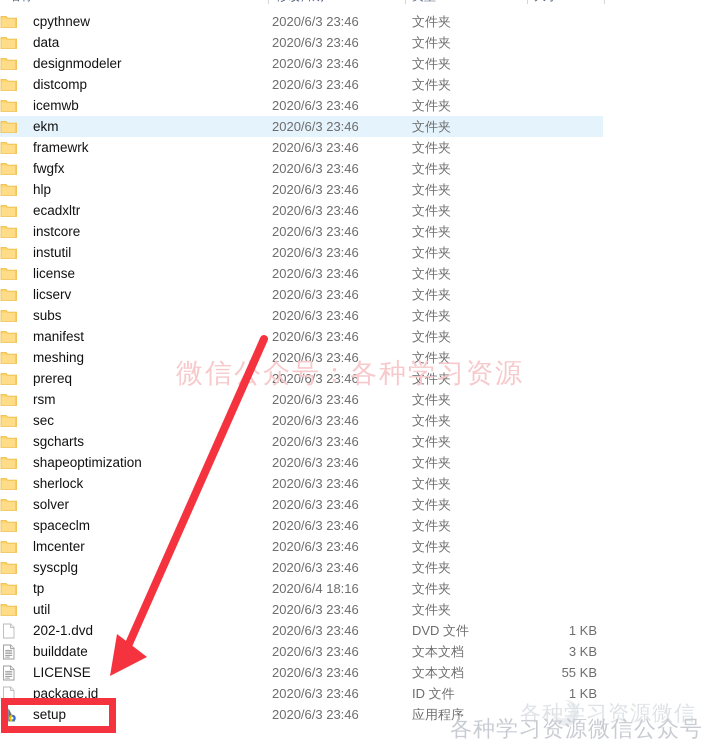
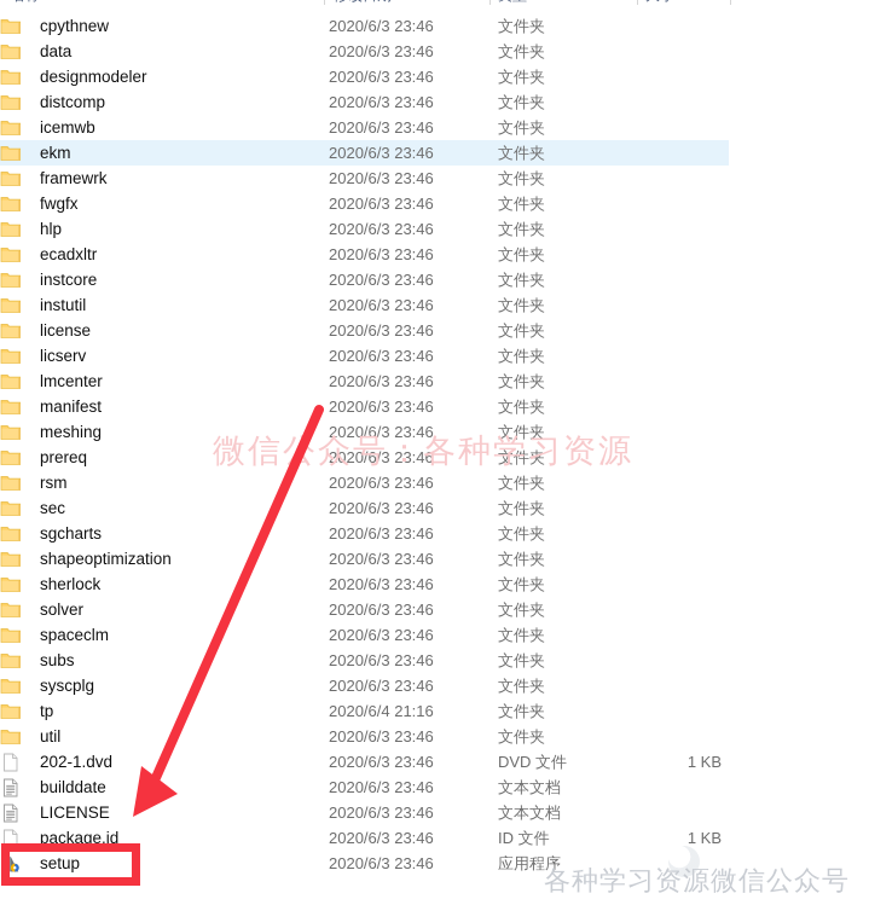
  cpythnew
  2020/6/3 23:46
  文件夹
  data
  2020/6/3 23:46
  文件夹
  designmodeler
  2020/6/3 23:46
  文件夹
  distcomp
  2020/6/3 23:46
  文件夹
  icemwb
  2020/6/3 23:46
  文件夹
  ekm
  2020/6/3 23:46
  文件夹
  framewrk
  2020/6/3 23:46
  文件夹
  fwgfx
  2020/6/3 23:46
  文件夹
  hlp
  2020/6/3 23:46
  文件夹
  ecadxltr
  2020/6/3 23:46
  文件夹
  instcore
  2020/6/3 23:46
  文件夹
  instutil
  2020/6/3 23:46
  文件夹
  license
  2020/6/3 23:46
  文件夹
  licserv
  2020/6/3 23:46
  文件夹
- subs
+ lmcenter
  2020/6/3 23:46
  文件夹
  manifest
  2020/6/3 23:46
  文件夹
  meshing
  2020/6/3 23:46
  文件夹
  prereq
  2020/6/3 23:46
  文件夹
  rsm
  2020/6/3 23:46
  文件夹
  sec
  2020/6/3 23:46
  文件夹
  sgcharts
  2020/6/3 23:46
  文件夹
  shapeoptimization
  2020/6/3 23:46
  文件夹
  sherlock
  2020/6/3 23:46
  文件夹
  solver
  2020/6/3 23:46
  文件夹
  spaceclm
  2020/6/3 23:46
  文件夹
- lmcenter
+ subs
  2020/6/3 23:46
  文件夹
  syscplg
  2020/6/3 23:46
  文件夹
  tp
- 2020/6/4 18:16
+ 2020/6/4 21:16
  文件夹
  util
  2020/6/3 23:46
  文件夹
  202-1.dvd
  2020/6/3 23:46
  DVD 文件
  1 KB
  builddate
  2020/6/3 23:46
  文本文档
- 3 KB
  LICENSE
  2020/6/3 23:46
  文本文档
- 55 KB
  package.id
  2020/6/3 23:46
  ID 文件
  1 KB
  setup
  2020/6/3 23:46
  应用程序
  微信众号：各种学习资源
- 各种学习资源微信
  各种学习资源微信公众号
